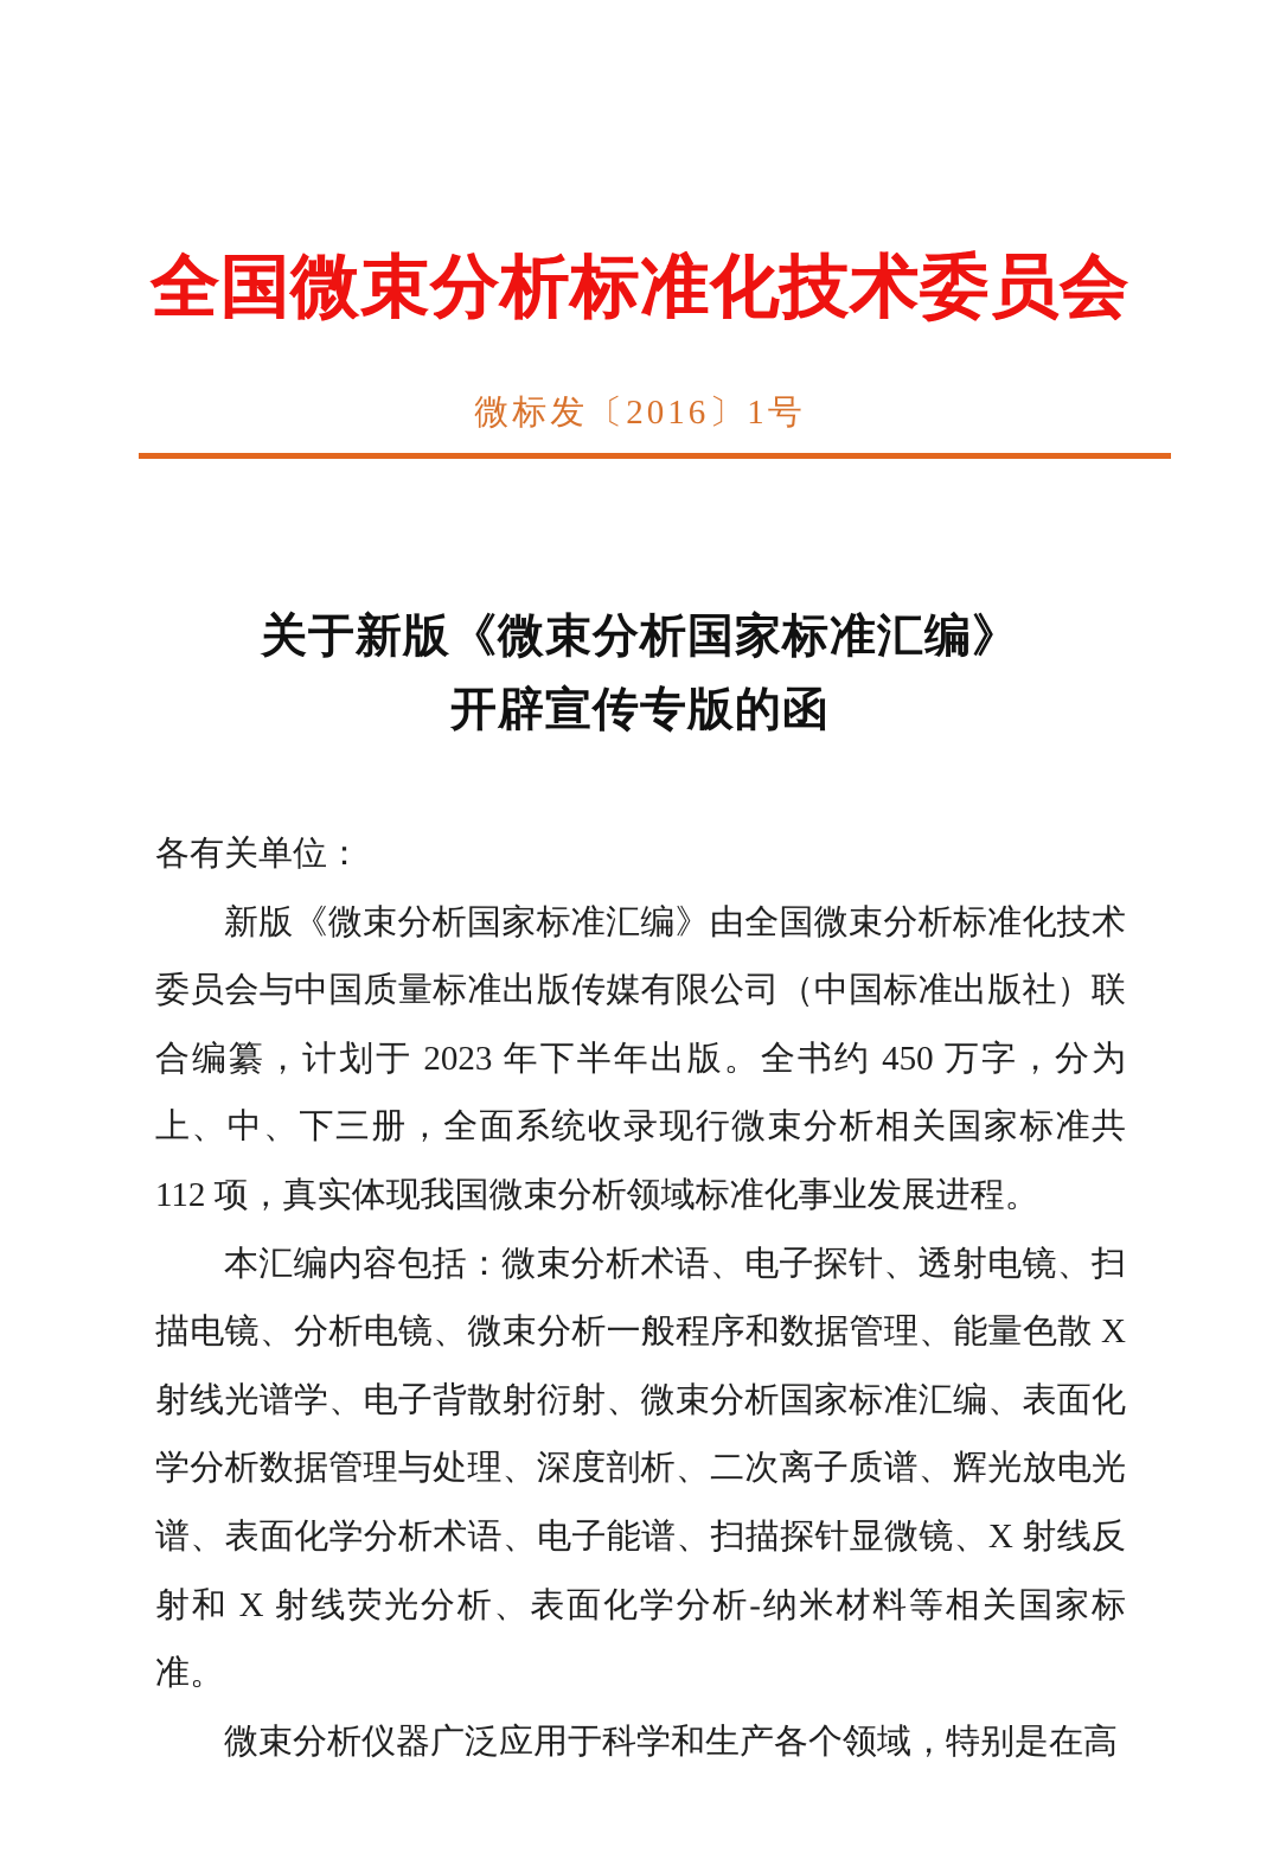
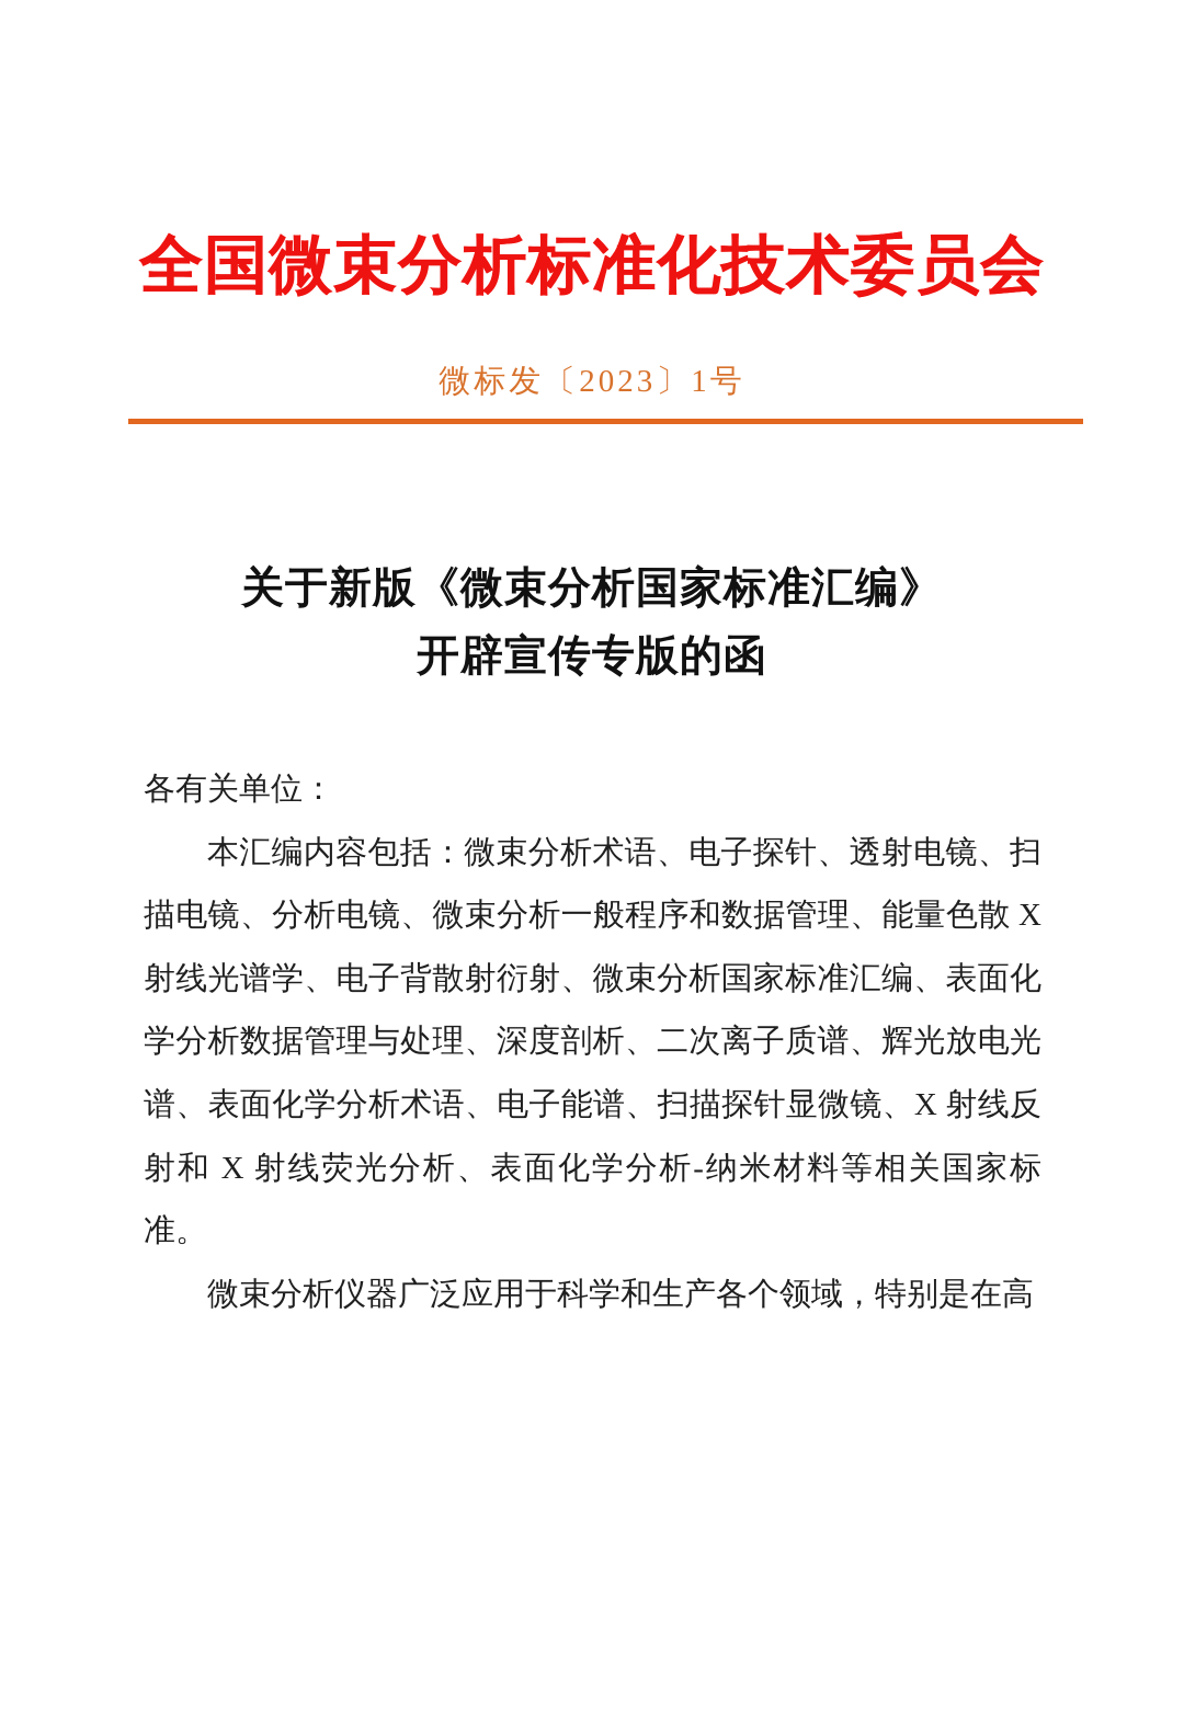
  全国微束分析标准化技术委员会
- 微标发〔2016〕1号
+ 微标发〔2023〕1号
  关于新版《微束分析国家标准汇编》
  开辟宣传专版的函
  各有关单位：
- 新版《微束分析国家标准汇编》由全国微束分析标准化技术委员会与中国质量标准出版传媒有限公司（中国标准出版社）联合编纂，计划于 2023 年下半年出版。全书约 450 万字，分为上、中、下三册，全面系统收录现行微束分析相关国家标准共 112 项，真实体现我国微束分析领域标准化事业发展进程。
  本汇编内容包括：微束分析术语、电子探针、透射电镜、扫描电镜、分析电镜、微束分析一般程序和数据管理、能量色散 X 射线光谱学、电子背散射衍射、微束分析国家标准汇编、表面化学分析数据管理与处理、深度剖析、二次离子质谱、辉光放电光谱、表面化学分析术语、电子能谱、扫描探针显微镜、X 射线反射和 X 射线荧光分析、表面化学分析-纳米材料等相关国家标准。
  微束分析仪器广泛应用于科学和生产各个领域，特别是在高
